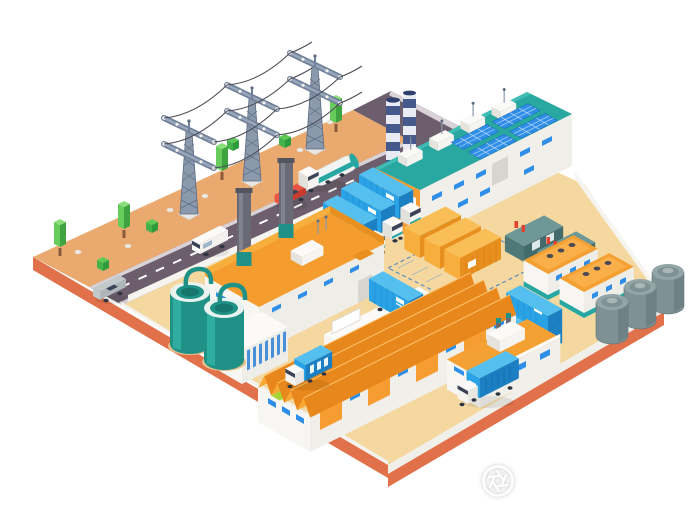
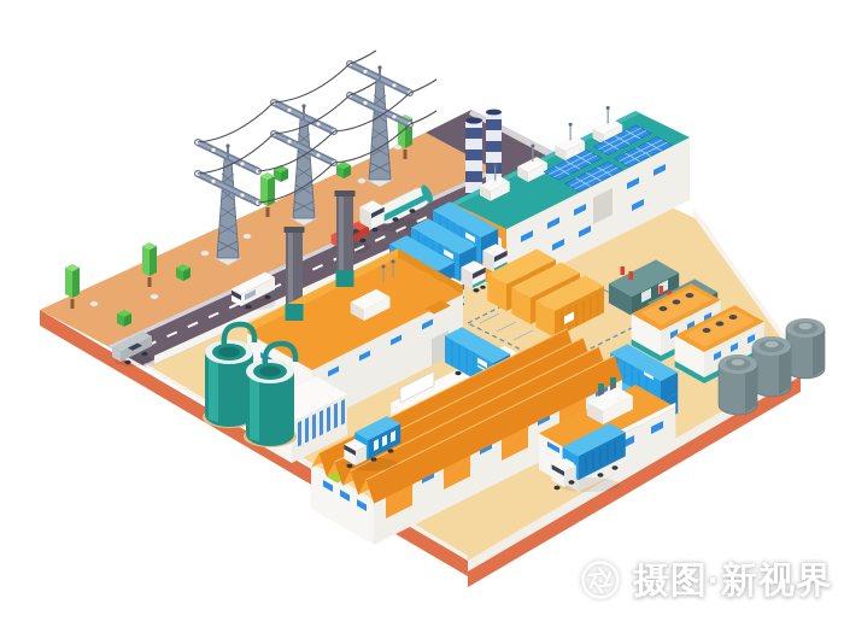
+ 摄图·新视界
